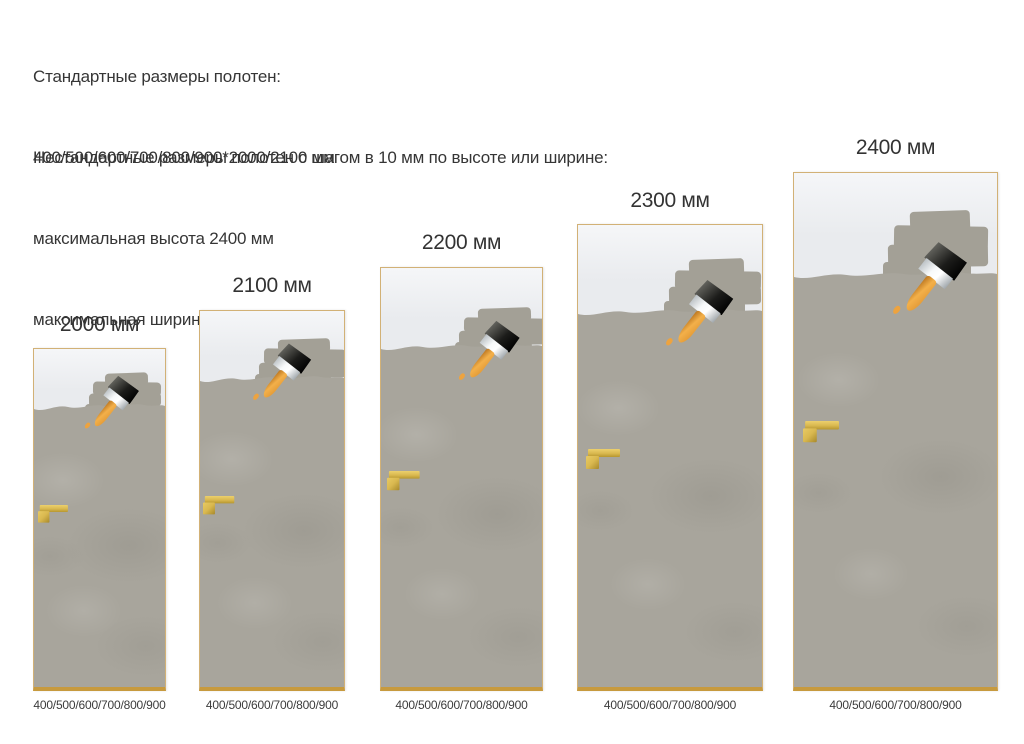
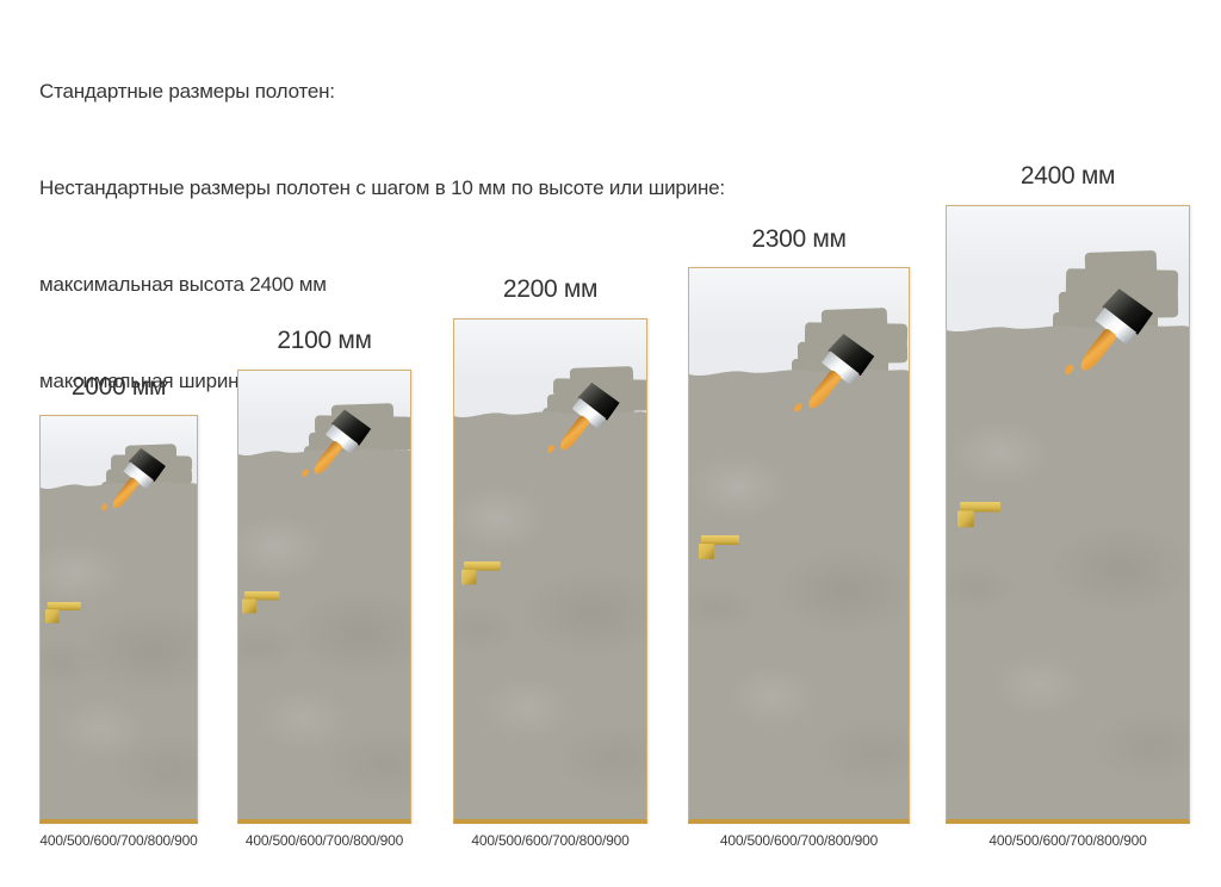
  Стандартные размеры полотен:
- 400/500/600/700/800/900*2000/2100 мм
  Нестандартные размеры полотен с шагом в 10 мм по высоте или ширине:
  максимальная высота 2400 мм
  максимальная ширин
  2000 мм
  400/500/600/700/800/900
  2100 мм
  400/500/600/700/800/900
  2200 мм
  400/500/600/700/800/900
  2300 мм
  400/500/600/700/800/900
  2400 мм
  400/500/600/700/800/900
